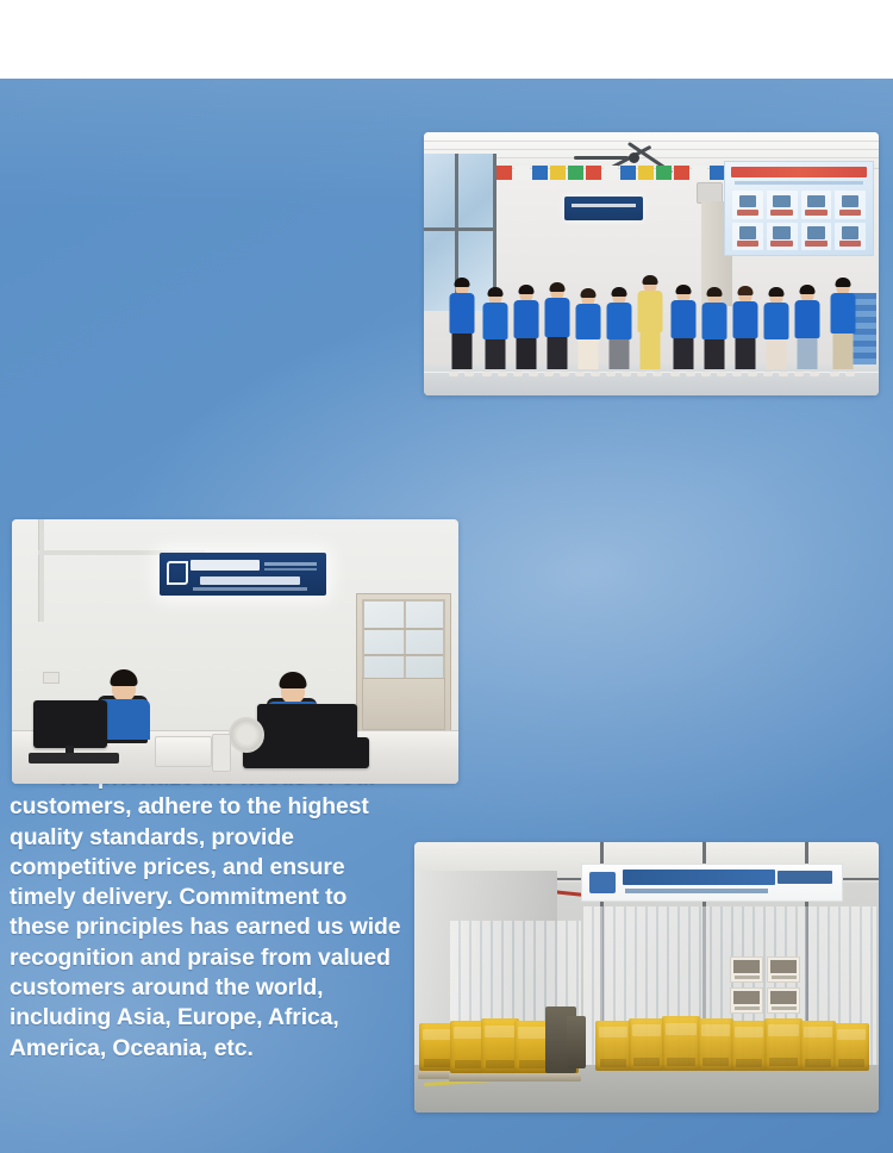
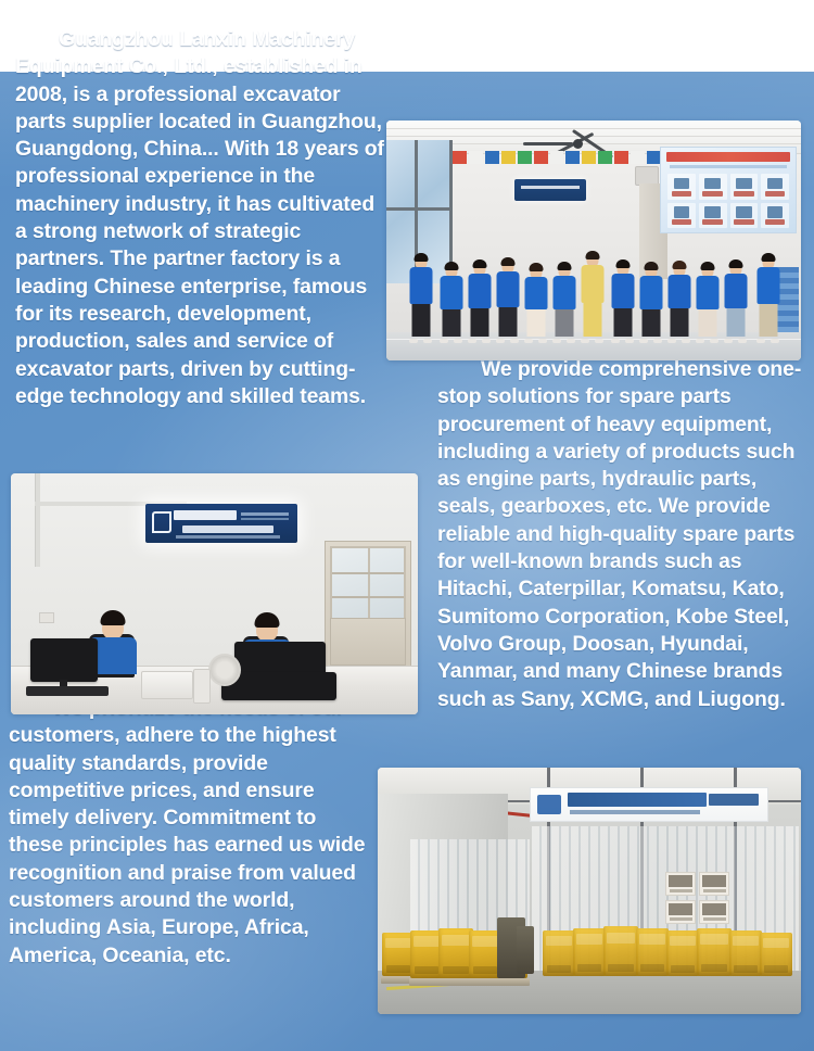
+ Guangzhou Lanxin Machinery Equipment Co., Ltd., established in 2008, is a professional excavator parts supplier located in Guangzhou, Guangdong, China... With 18 years of professional experience in the machinery industry, it has cultivated a strong network of strategic partners. The partner factory is a leading Chinese enterprise, famous for its research, development, production, sales and service of excavator parts, driven by cutting-edge technology and skilled teams.
+ We provide comprehensive one-stop solutions for spare parts procurement of heavy equipment, including a variety of products such as engine parts, hydraulic parts, seals, gearboxes, etc. We provide reliable and high-quality spare parts for well-known brands such as Hitachi, Caterpillar, Komatsu, Kato, Sumitomo Corporation, Kobe Steel, Volvo Group, Doosan, Hyundai, Yanmar, and many Chinese brands such as Sany, XCMG, and Liugong.
  customers, adhere to the highest quality standards, provide competitive prices, and ensure timely delivery. Commitment to these principles has earned us wide recognition and praise from valued customers around the world, including Asia, Europe, Africa, America, Oceania, etc.
